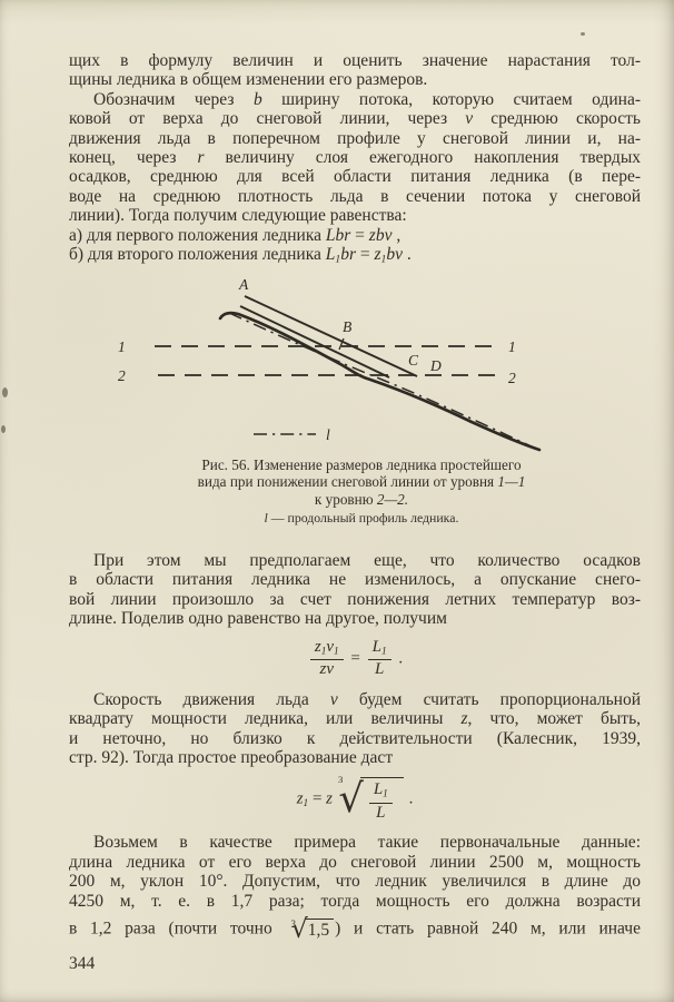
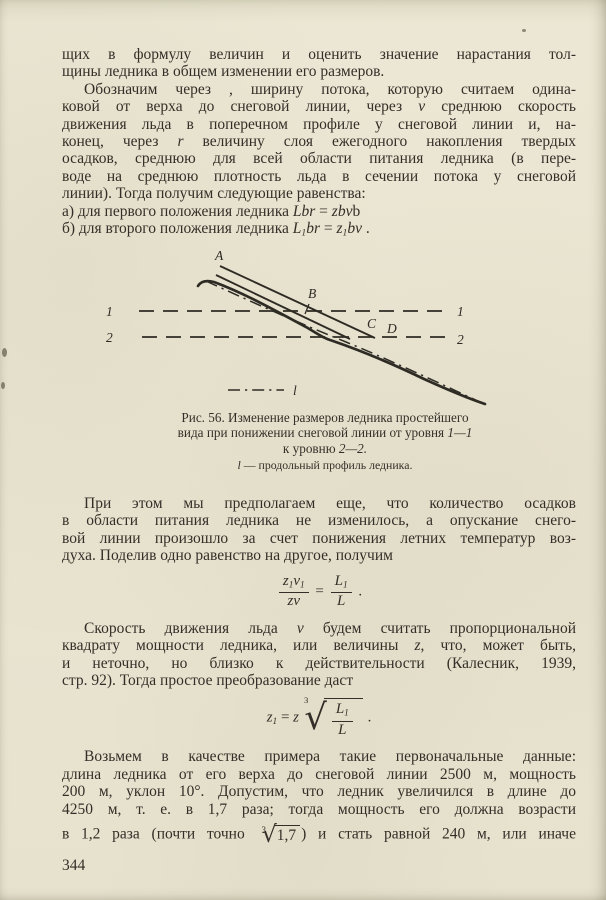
  щих в формулу величин и оценить значение нарастания тол-
  щины ледника в общем изменении его размеров.
- Обозначим через b ширину потока, которую считаем одина-
+ Обозначим через , ширину потока, которую считаем одина-
  ковой от верха до снеговой линии, через v среднюю скорость
  движения льда в поперечном профиле у снеговой линии и, на-
  конец, через r величину слоя ежегодного накопления твердых
  осадков, среднюю для всей области питания ледника (в пере-
  воде на среднюю плотность льда в сечении потока у снеговой
  линии). Тогда получим следующие равенства:
- а) для первого положения ледника Lbr = zbv ,
+ а) для первого положения ледника Lbr = zbvb
  б) для второго положения ледника L1br = z1bv .
  A
  B
  C
  D
  1
  1
  2
  2
  l
  Рис. 56. Изменение размеров ледника простейшего
  вида при понижении снеговой линии от уровня 1—1
  к уровню 2—2.
  l — продольный профиль ледника.
  При этом мы предполагаем еще, что количество осадков
  в области питания ледника не изменилось, а опускание снего-
  вой линии произошло за счет понижения летних температур воз-
- длине. Поделив одно равенство на другое, получим
+ духа. Поделив одно равенство на другое, получим
  z1v1
  zv
  =
  L1
  L
  .
  Скорость движения льда v будем считать пропорциональной
  квадрату мощности ледника, или величины z, что, может быть,
  и неточно, но близко к действительности (Калесник, 1939,
  стр. 92). Тогда простое преобразование даст
  z1 = z
  3
  √
  L1
  L
  .
  Возьмем в качестве примера такие первоначальные данные:
  длина ледника от его верха до снеговой линии 2500 м, мощность
  200 м, уклон 10°. Допустим, что ледник увеличился в длине до
  4250 м, т. е. в 1,7 раза; тогда мощность его должна возрасти
  в 1,2 раза (почти точно
  3
  √
- 1,5
+ 1,7
  ) и стать равной 240 м, или иначе
  344
